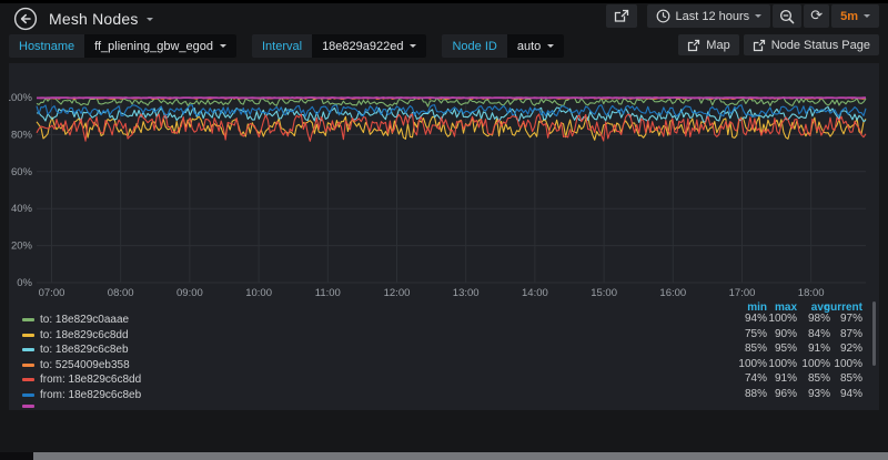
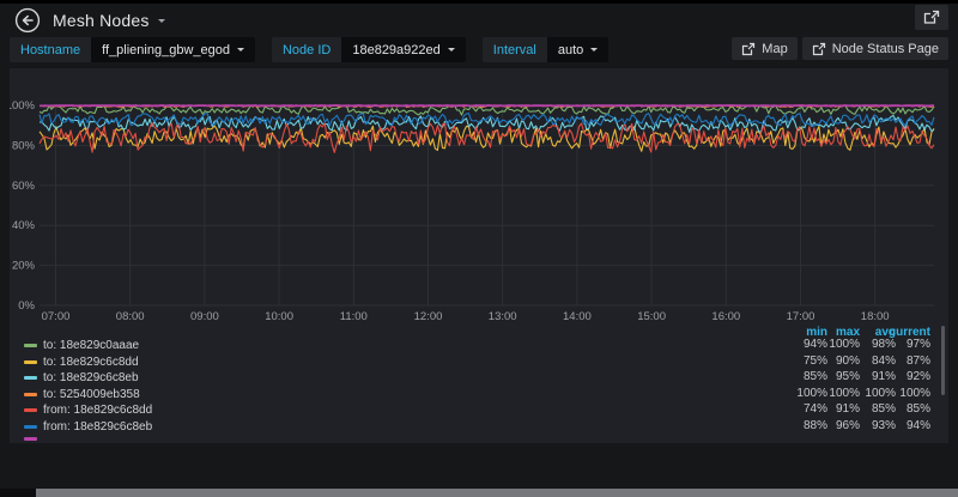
  Mesh Nodes
- Last 12 hours
- ⟳
- 5m
  Hostname
  ff_pliening_gbw_egod
- Interval
+ Node ID
  18e829a922ed
- Node ID
+ Interval
  auto
  Map
  Node Status Page
  0%
  20%
  40%
  60%
  80%
  100%
  07:00
  08:00
  09:00
  10:00
  11:00
  12:00
  13:00
  14:00
  15:00
  16:00
  17:00
  18:00
  min
  max
  avg
  current
  to: 18e829c0aaae
  94%
  100%
  98%
  97%
  to: 18e829c6c8dd
  75%
  90%
  84%
  87%
  to: 18e829c6c8eb
  85%
  95%
  91%
  92%
  to: 5254009eb358
  100%
  100%
  100%
  100%
  from: 18e829c6c8dd
  74%
  91%
  85%
  85%
  from: 18e829c6c8eb
  88%
  96%
  93%
  94%
